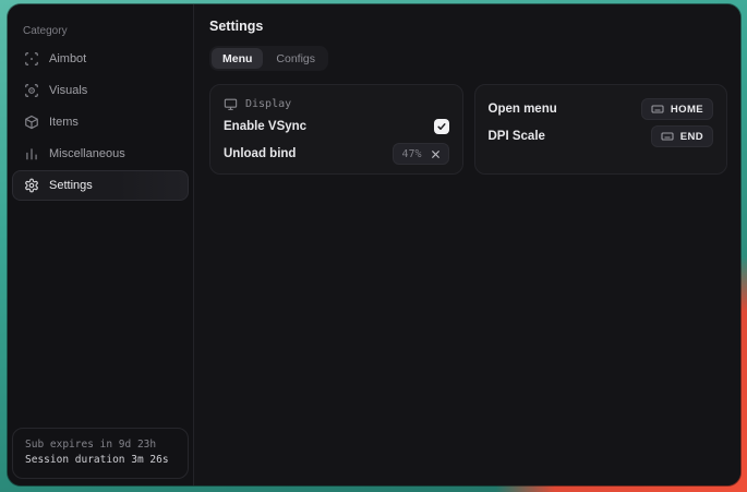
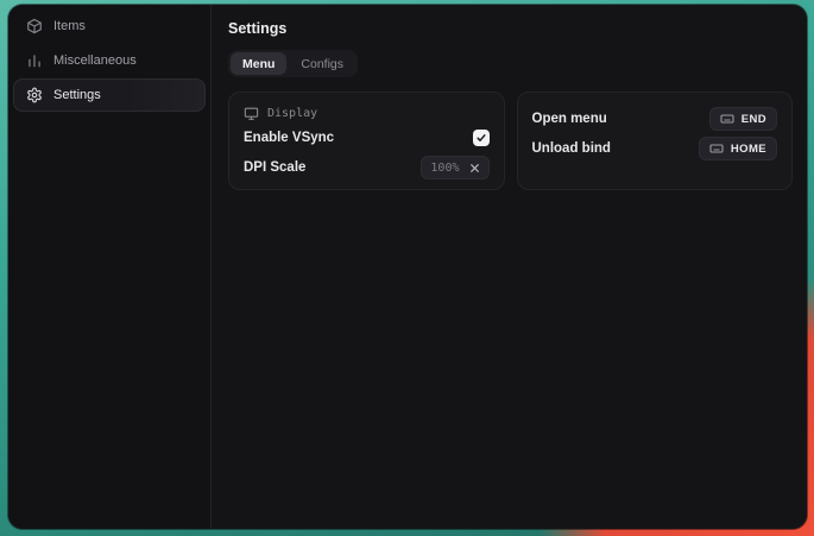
- Category
- Aimbot
- Visuals
  Items
  Miscellaneous
  Settings
- Sub expires in 9d 23h
- Session duration 3m 26s
  Settings
  Menu
  Configs
  Display
  Enable VSync
- Unload bind
+ DPI Scale
- 47%
+ 100%
  Open menu
- HOME
+ END
- DPI Scale
+ Unload bind
- END
+ HOME
